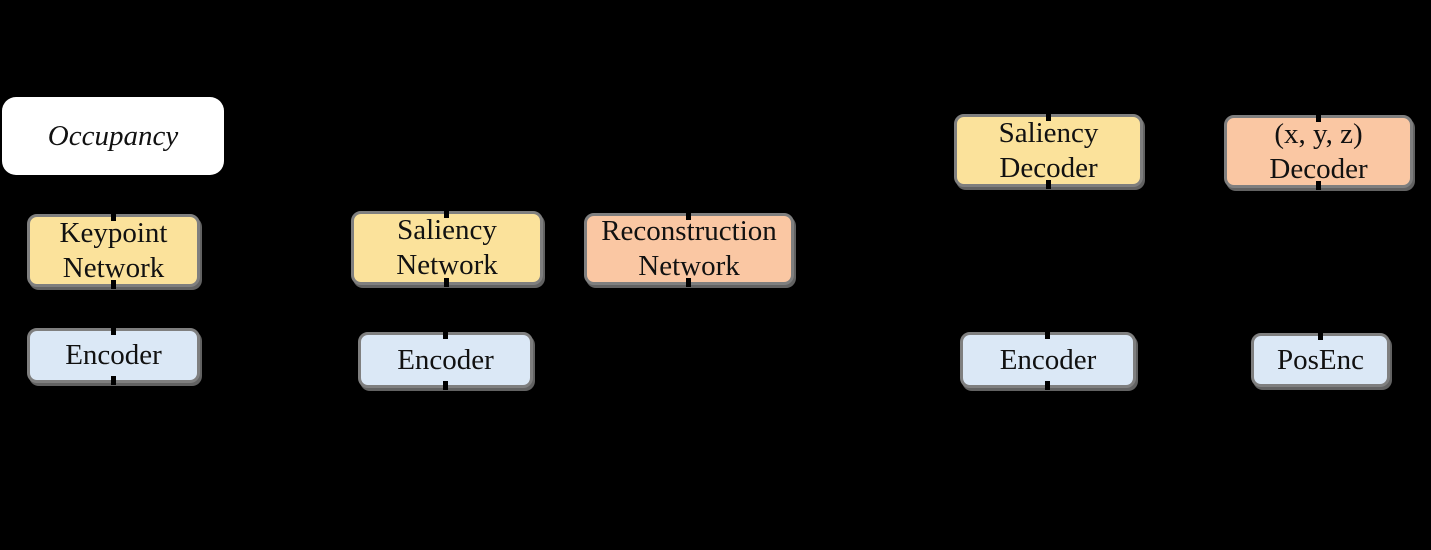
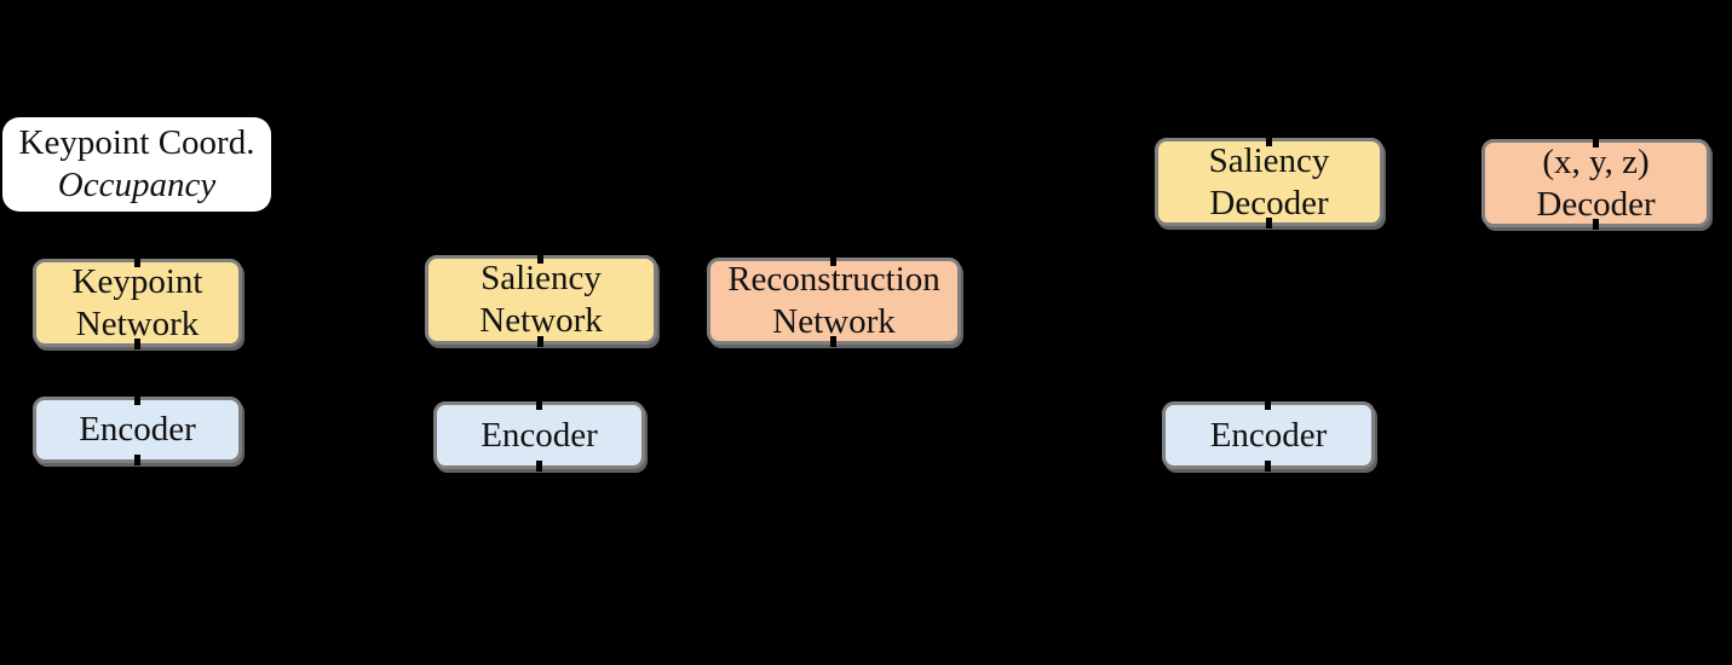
+ Keypoint Coord.
  Occupancy
  Keypoint
  Network
  Saliency
  Network
  Reconstruction
  Network
  Saliency
  Decoder
  (x, y, z)
  Decoder
  Encoder
  Encoder
  Encoder
- PosEnc
